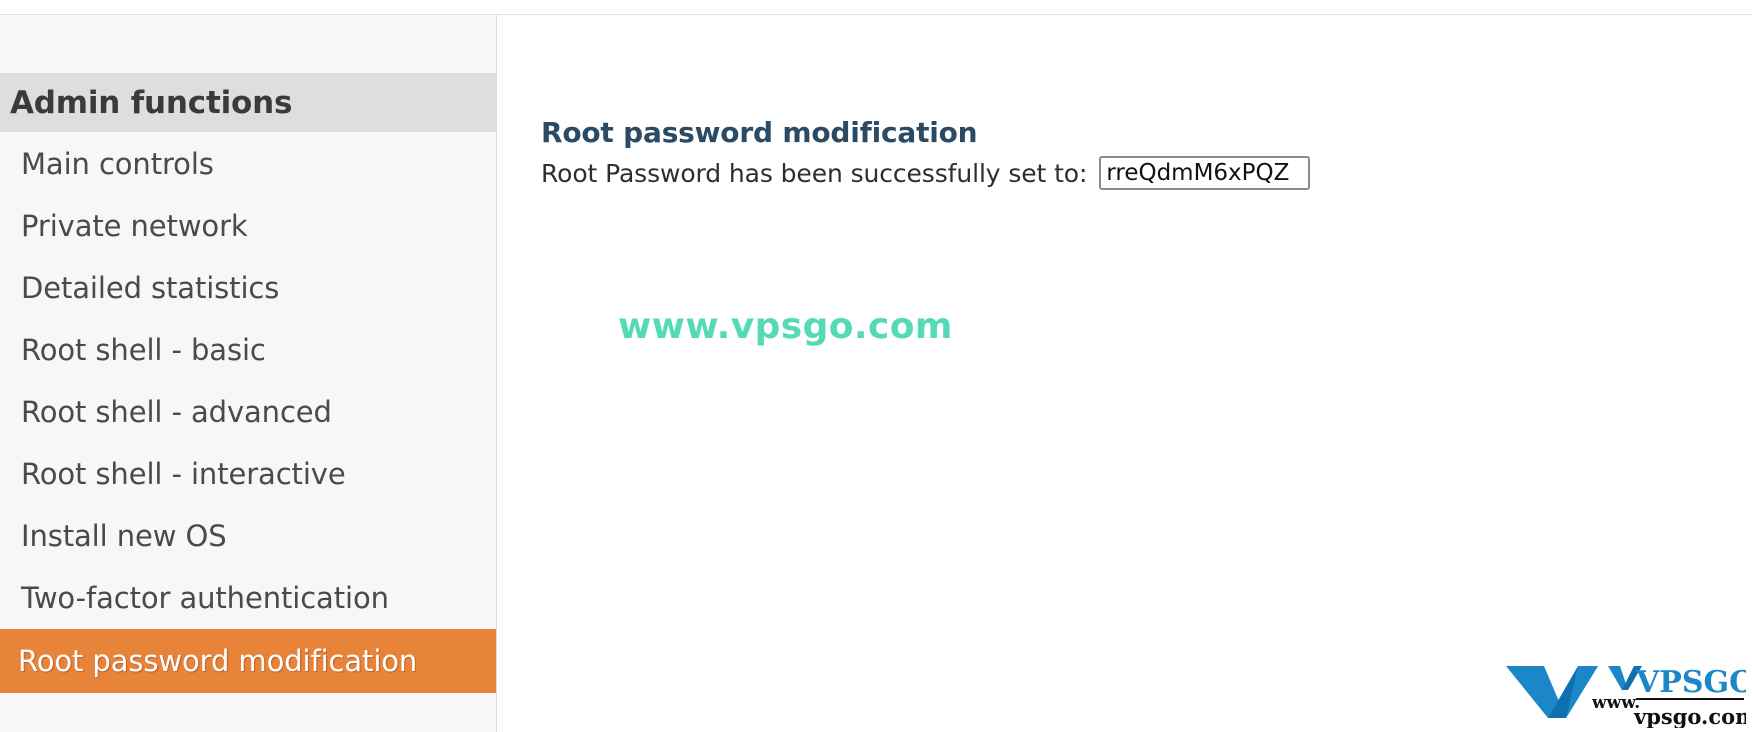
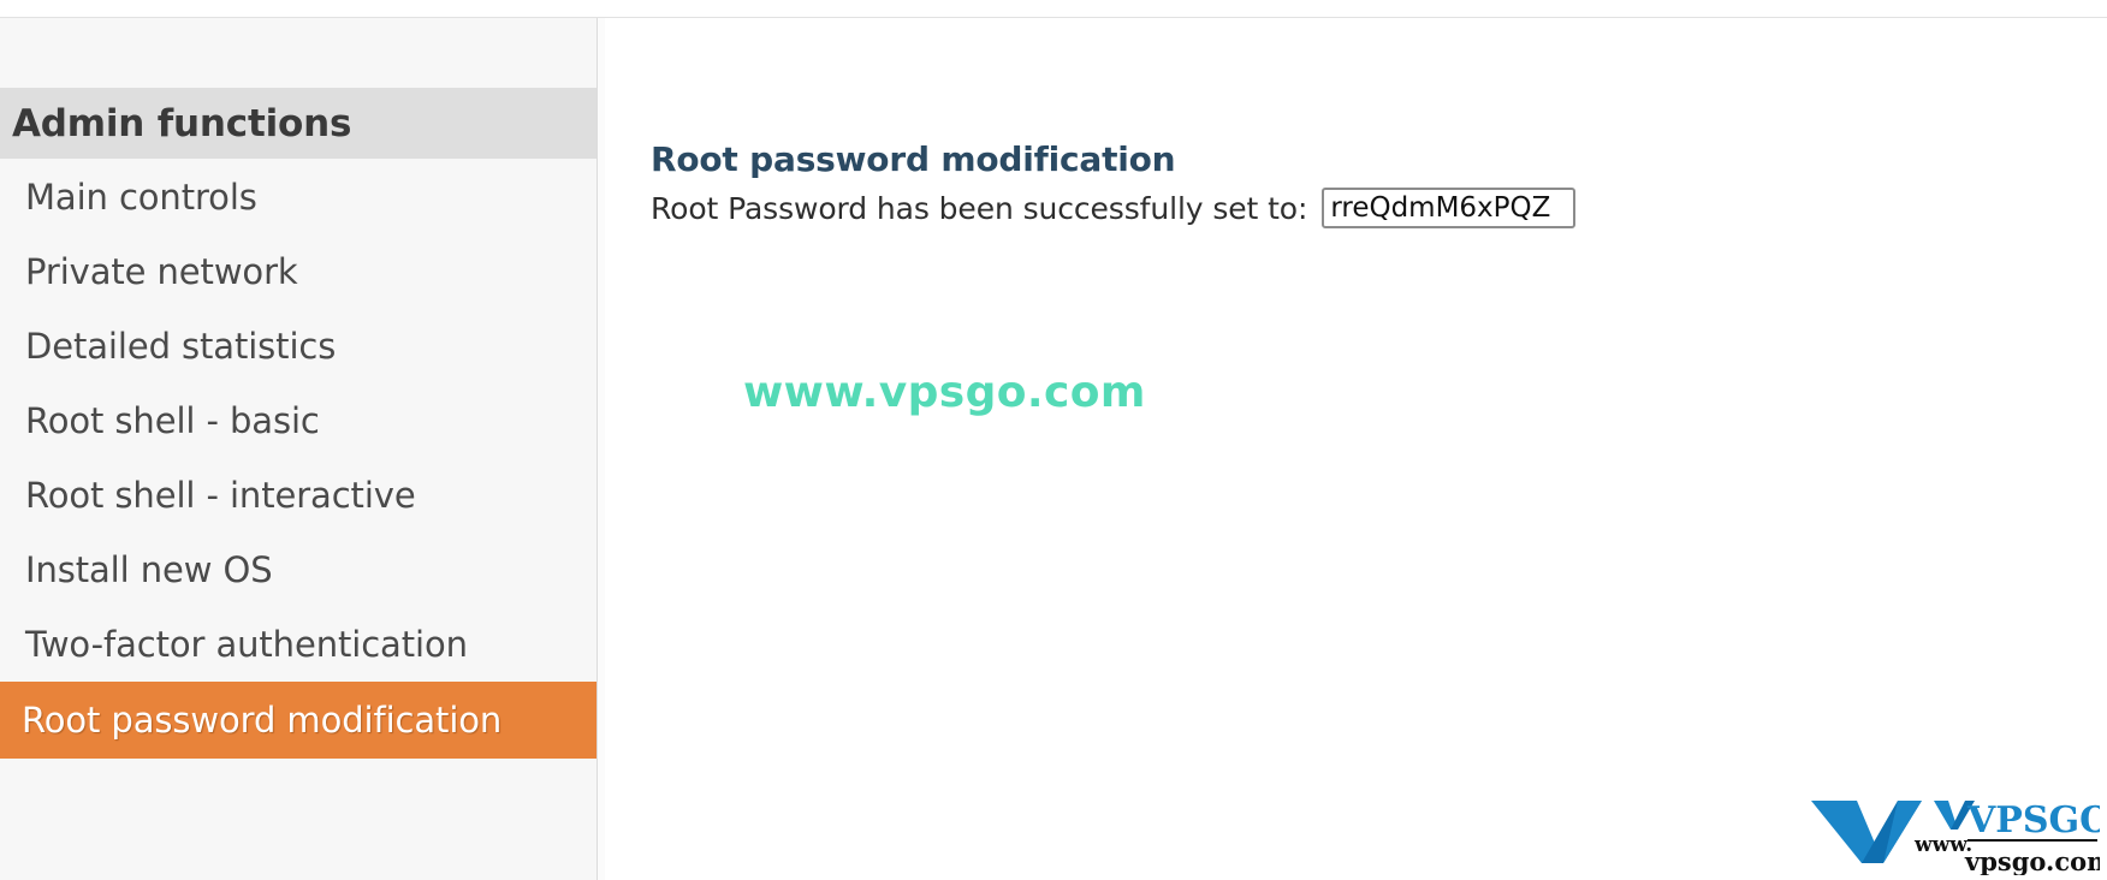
  Admin functions
  Main controls
  Private network
  Detailed statistics
  Root shell - basic
- Root shell - advanced
  Root shell - interactive
  Install new OS
  Two-factor authentication
  Root password modification
  Root password modification
  Root Password has been successfully set to:
  rreQdmM6xPQZ
  www.vpsgo.com
  VPSGO
  www.
  vpsgo.co
